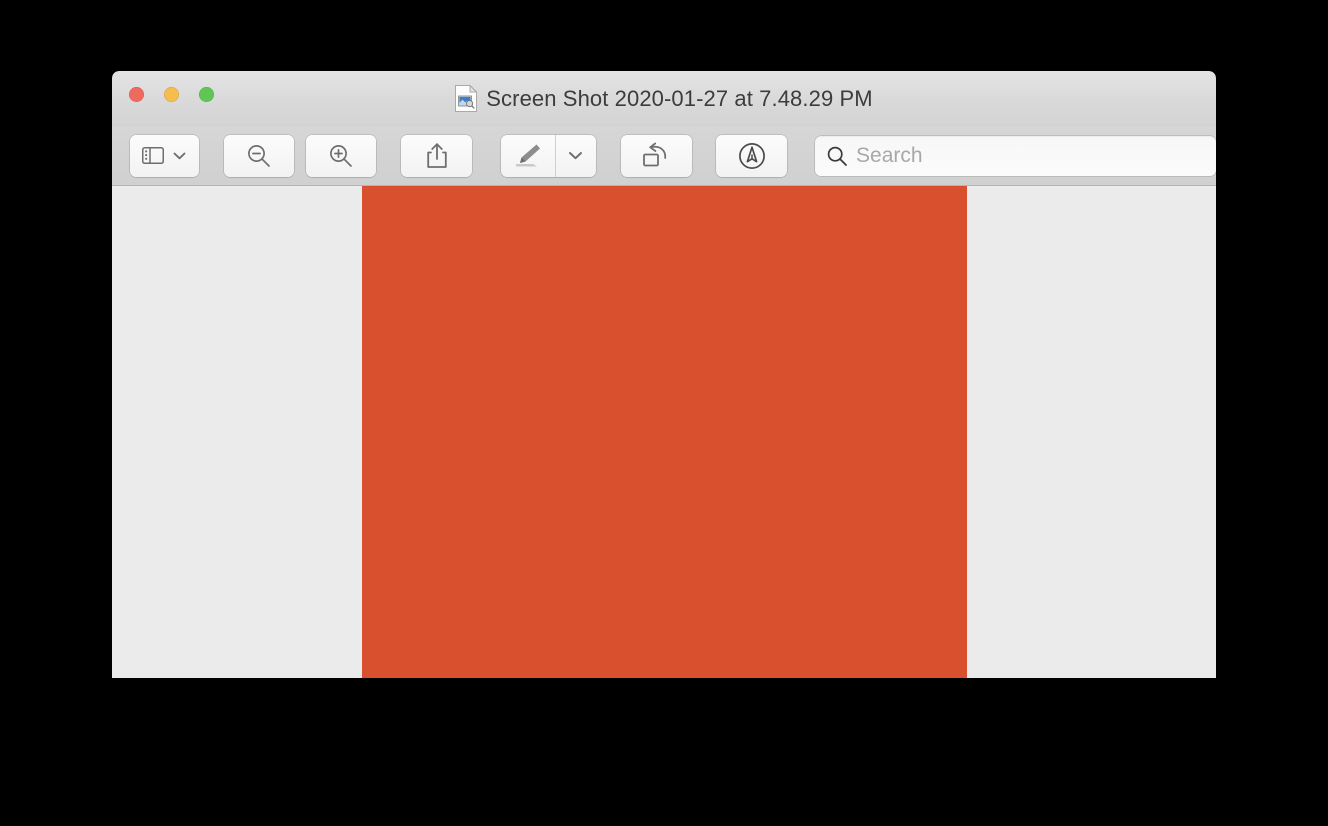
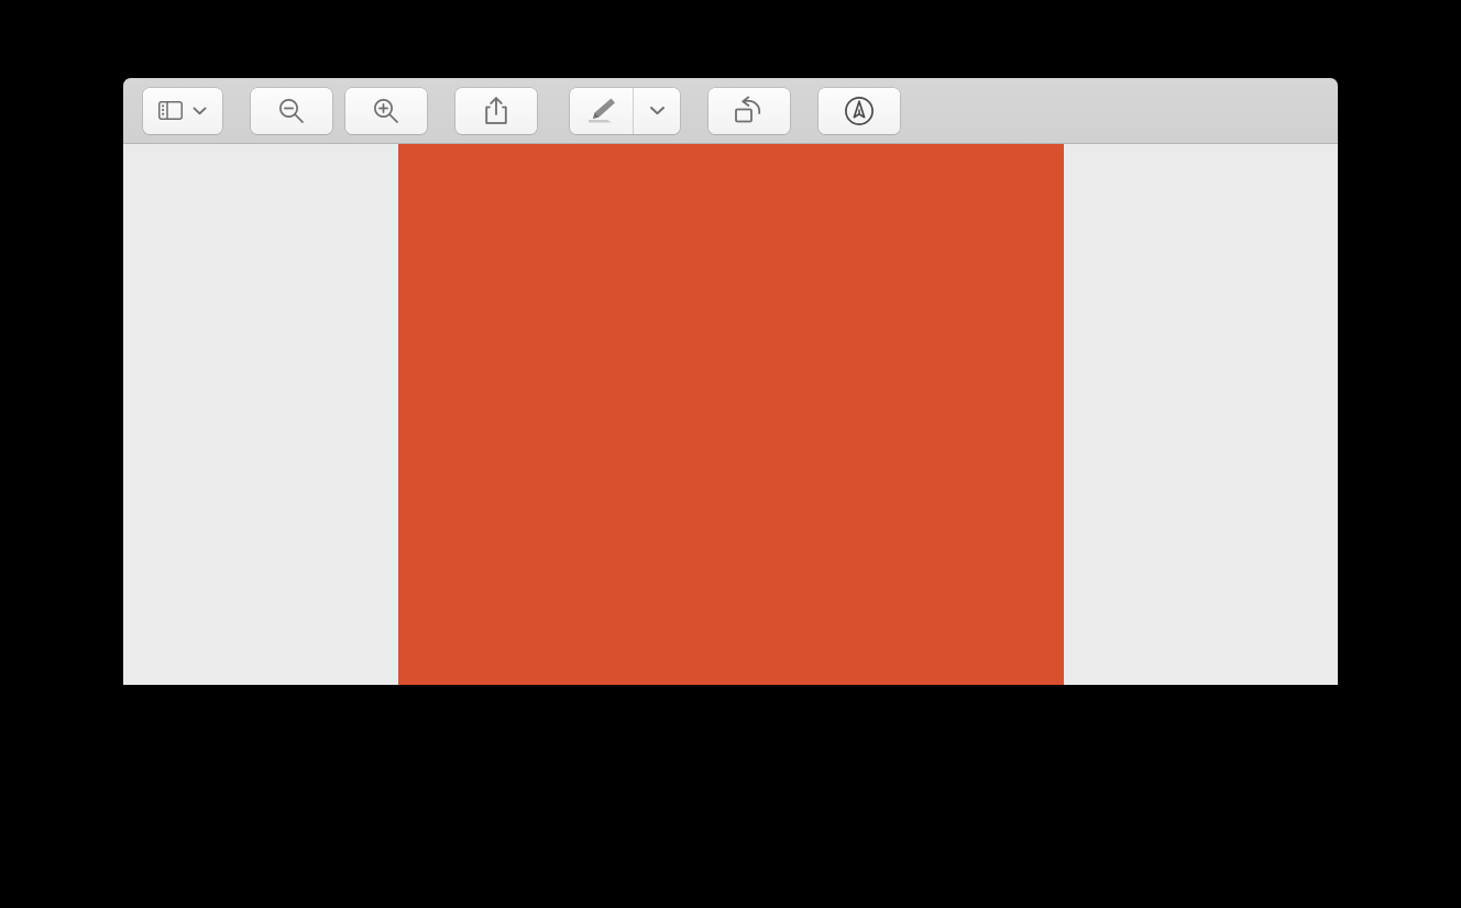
- Screen Shot 2020-01-27 at 7.48.29 PM
- Search
